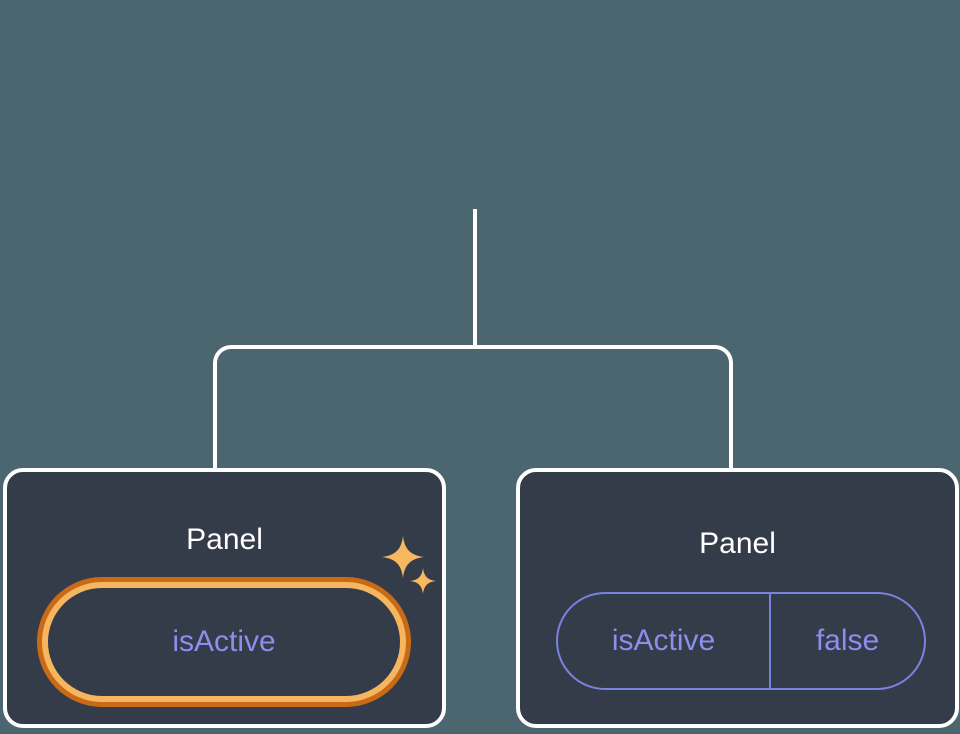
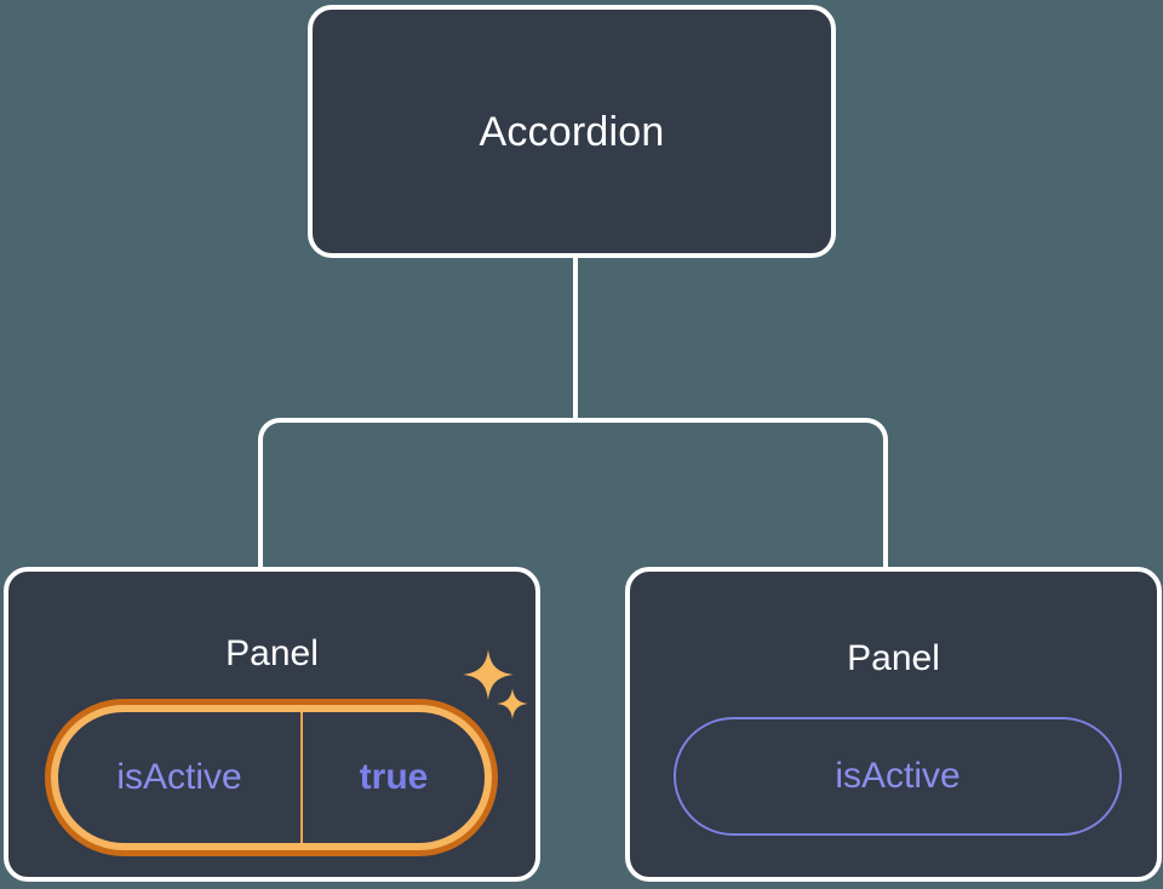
+ Accordion
  Panel
  isActive
+ true
  Panel
  isActive
- false
